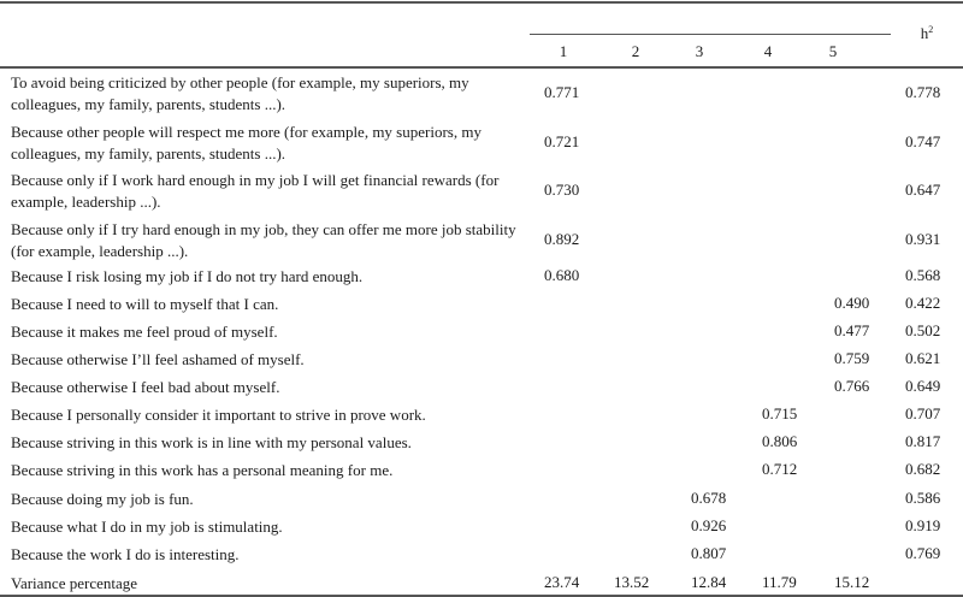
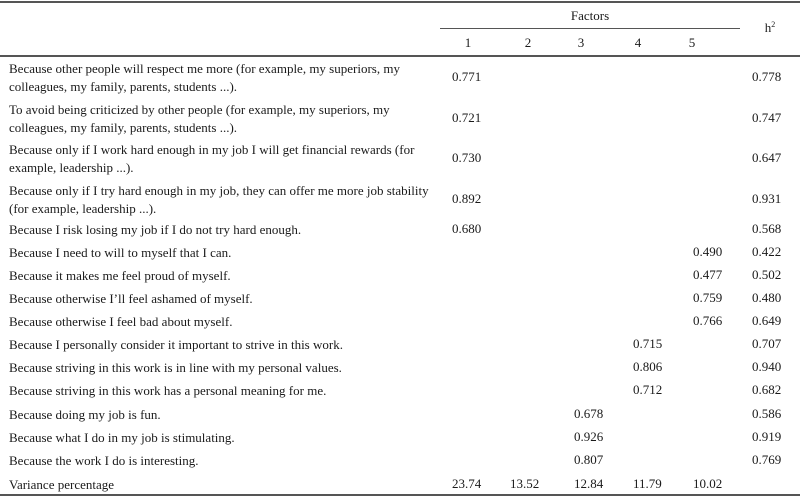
+ Factors
  h2
  1
  2
  3
  4
  5
- To avoid being criticized by other people (for example, my superiors, my colleagues, my family, parents, students ...).
+ Because other people will respect me more (for example, my superiors, my colleagues, my family, parents, students ...).
  0.771
  0.778
- Because other people will respect me more (for example, my superiors, my colleagues, my family, parents, students ...).
+ To avoid being criticized by other people (for example, my superiors, my colleagues, my family, parents, students ...).
  0.721
  0.747
  Because only if I work hard enough in my job I will get financial rewards (for example, leadership ...).
  0.730
  0.647
  Because only if I try hard enough in my job, they can offer me more job stability (for example, leadership ...).
  0.892
  0.931
  Because I risk losing my job if I do not try hard enough.
  0.680
  0.568
  Because I need to will to myself that I can.
  0.490
  0.422
  Because it makes me feel proud of myself.
  0.477
  0.502
  Because otherwise I’ll feel ashamed of myself.
  0.759
- 0.621
+ 0.480
  Because otherwise I feel bad about myself.
  0.766
  0.649
- Because I personally consider it important to strive in prove work.
+ Because I personally consider it important to strive in this work.
  0.715
  0.707
  Because striving in this work is in line with my personal values.
  0.806
- 0.817
+ 0.940
  Because striving in this work has a personal meaning for me.
  0.712
  0.682
  Because doing my job is fun.
  0.678
  0.586
  Because what I do in my job is stimulating.
  0.926
  0.919
  Because the work I do is interesting.
  0.807
  0.769
  Variance percentage
  23.74
  13.52
  12.84
  11.79
- 15.12
+ 10.02
